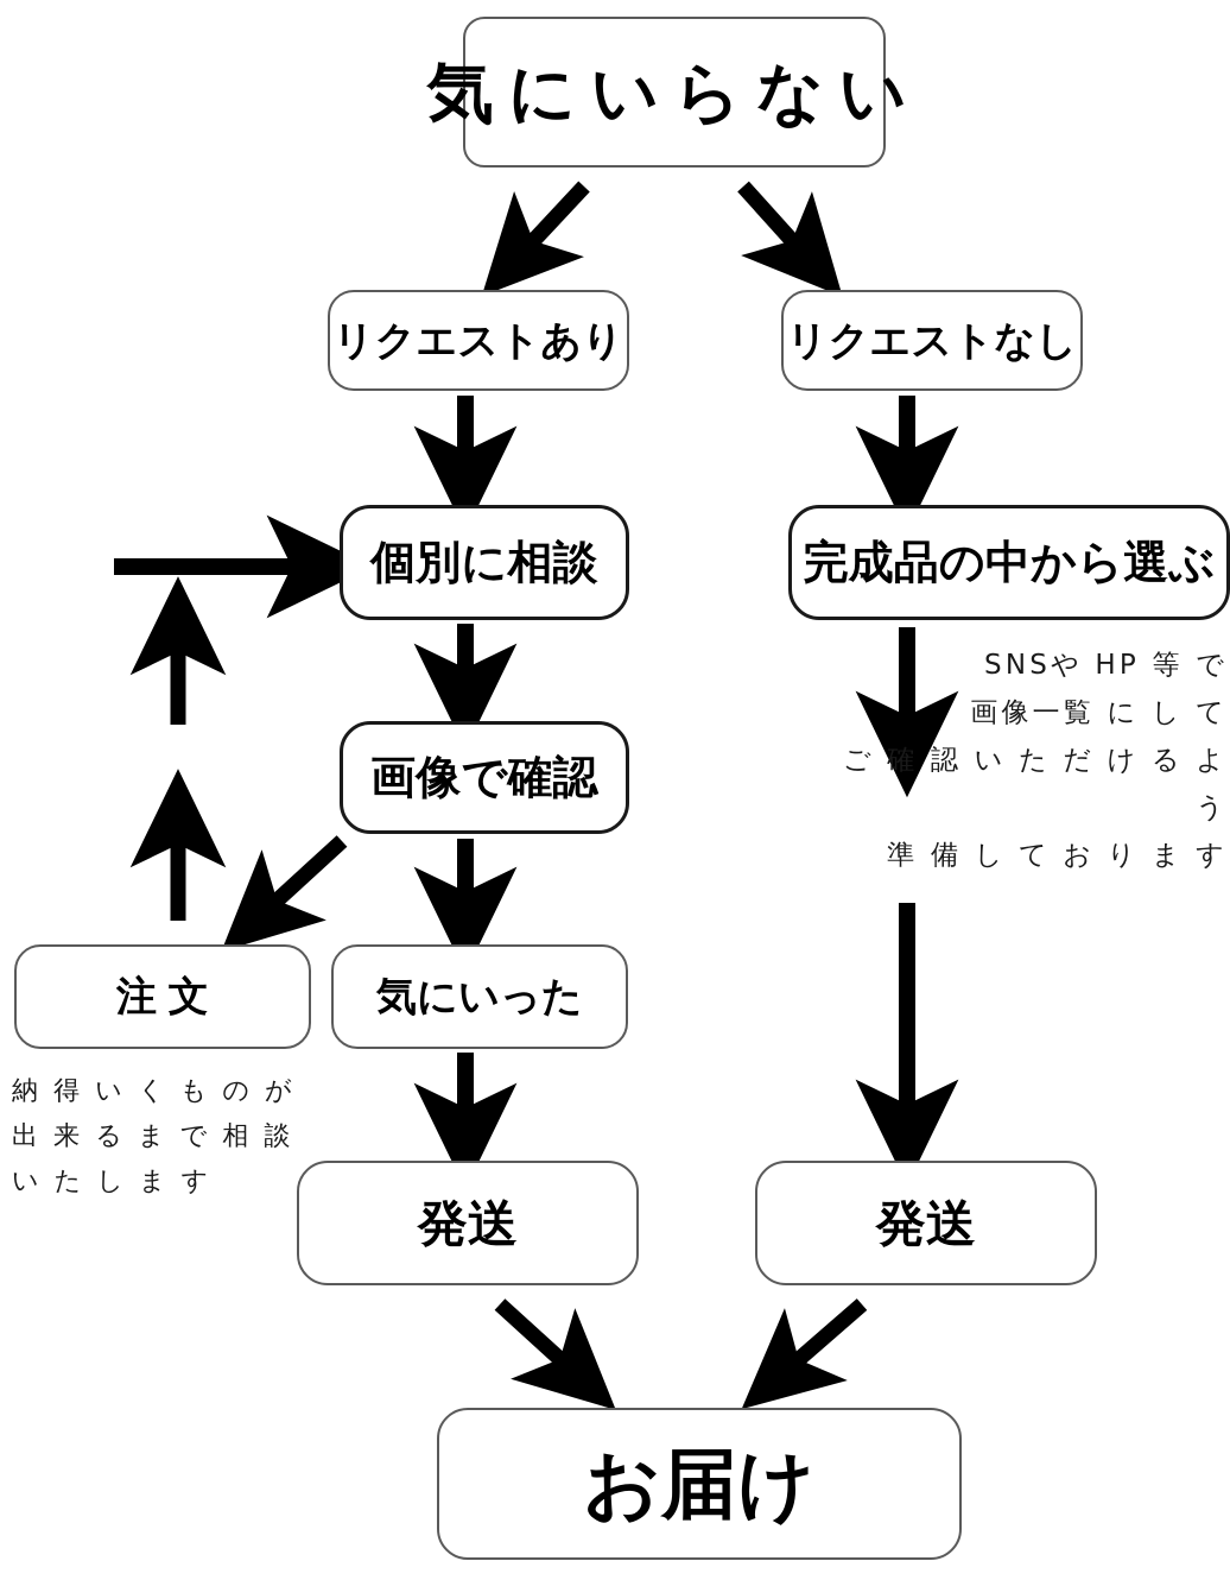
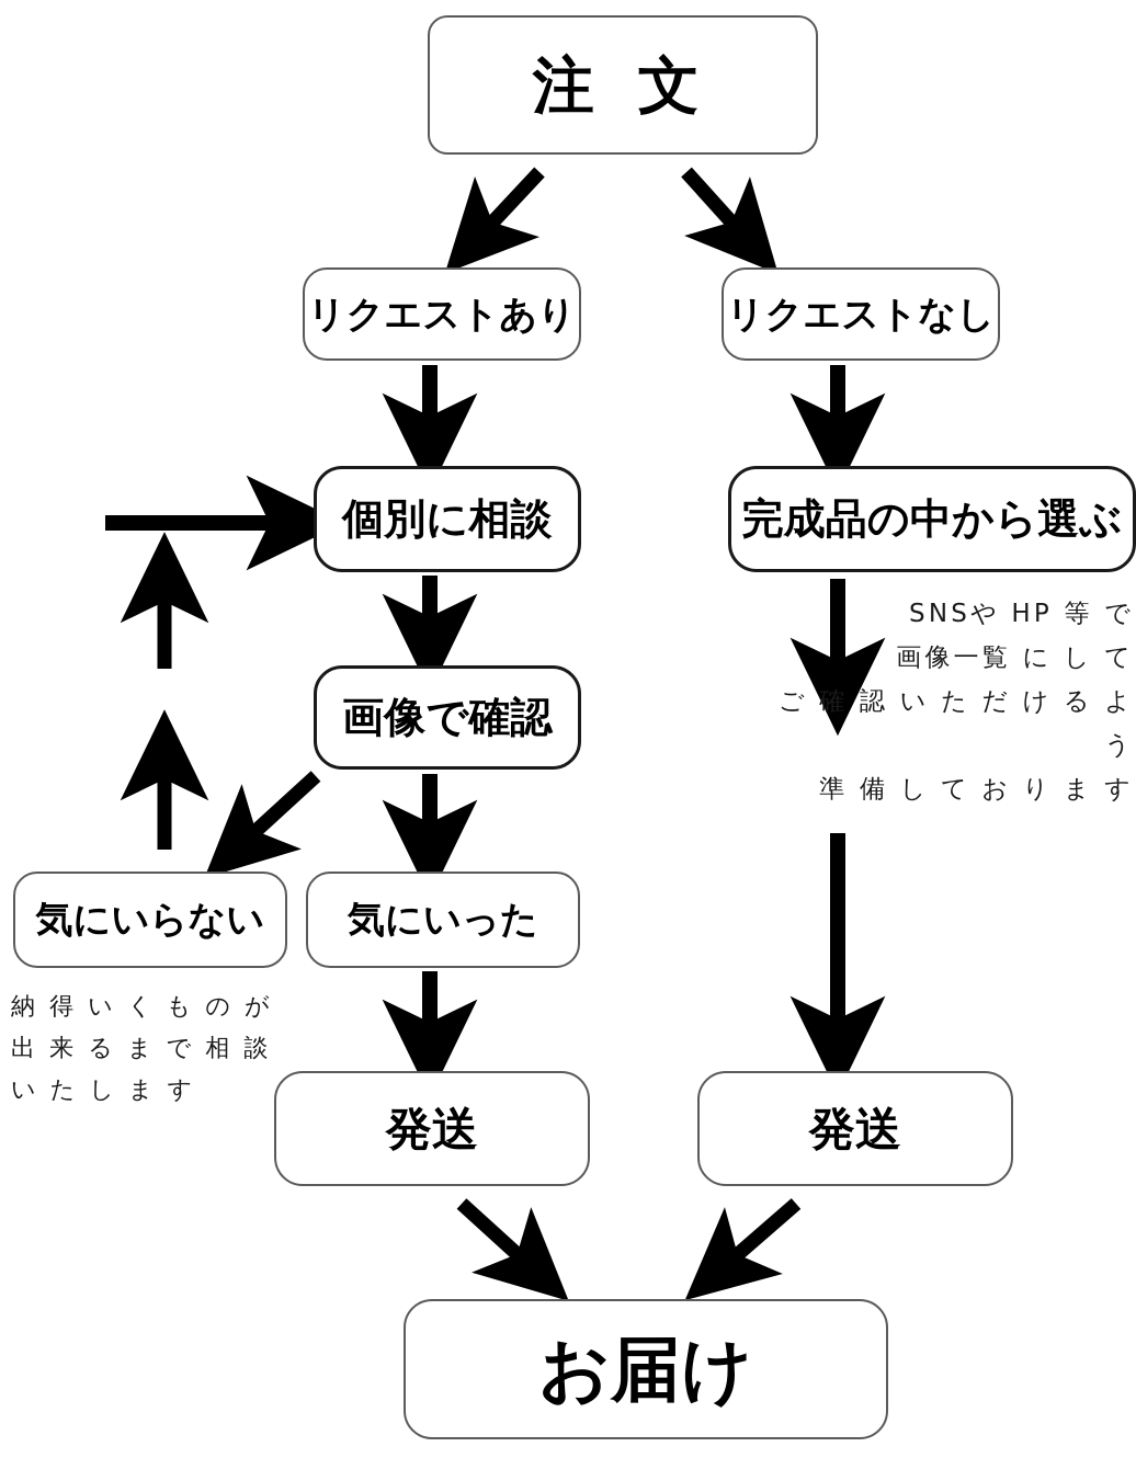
- 気にいらない
+ 注 文
  リクエストあり
  リクエストなし
  個別に相談
  完成品の中から選ぶ
  画像で確認
- 注 文
+ 気にいらない
  気にいった
  発送
  発送
  お届け
  SNSや HP 等 で
  画像一覧 に し て
  ご 確 認 い た だ け る よ う
  準 備 し て お り ま す
  納 得 い く も の が
  出 来 る ま で 相 談
  い た し ま す
